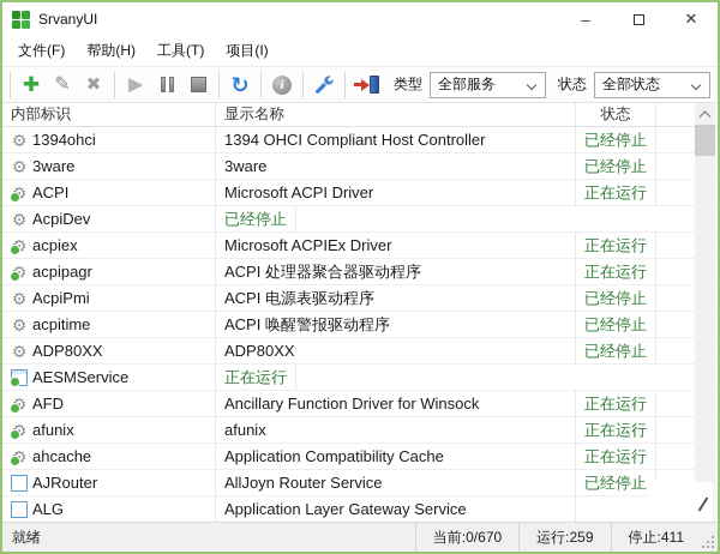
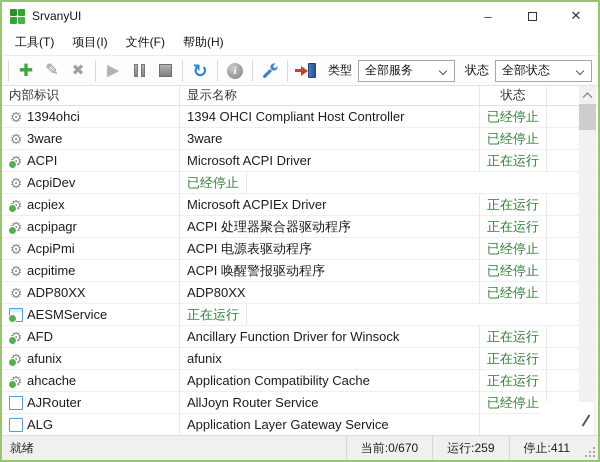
  SrvanyUI
  –
  ✕
- 文件(F)
+ 工具(T)
- 帮助(H)
+ 项目(I)
- 工具(T)
+ 文件(F)
- 项目(I)
+ 帮助(H)
  ✚
  ✎
  ✖
  ▶
  ↻
  i
  类型
  全部服务
  状态
  全部状态
  内部标识
  显示名称
  状态
  1394ohci
  1394 OHCI Compliant Host Controller
  已经停止
  3ware
  3ware
  已经停止
  ACPI
  Microsoft ACPI Driver
  正在运行
  AcpiDev
  已经停止
  acpiex
  Microsoft ACPIEx Driver
  正在运行
  acpipagr
  ACPI 处理器聚合器驱动程序
  正在运行
  AcpiPmi
  ACPI 电源表驱动程序
  已经停止
  acpitime
  ACPI 唤醒警报驱动程序
  已经停止
  ADP80XX
  ADP80XX
  已经停止
  AESMService
  正在运行
  AFD
  Ancillary Function Driver for Winsock
  正在运行
  afunix
  afunix
  正在运行
  ahcache
  Application Compatibility Cache
  正在运行
  AJRouter
  AllJoyn Router Service
  已经停止
  ALG
  Application Layer Gateway Service
  就绪
  当前:0/670
  运行:259
  停止:411
